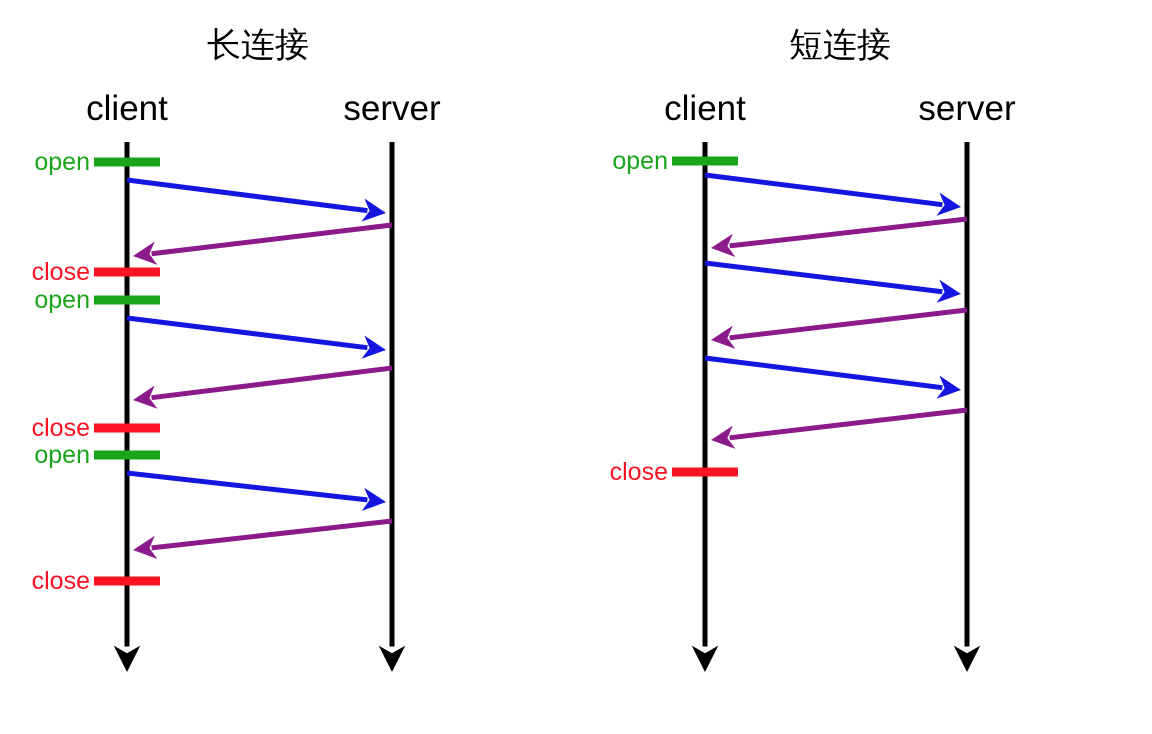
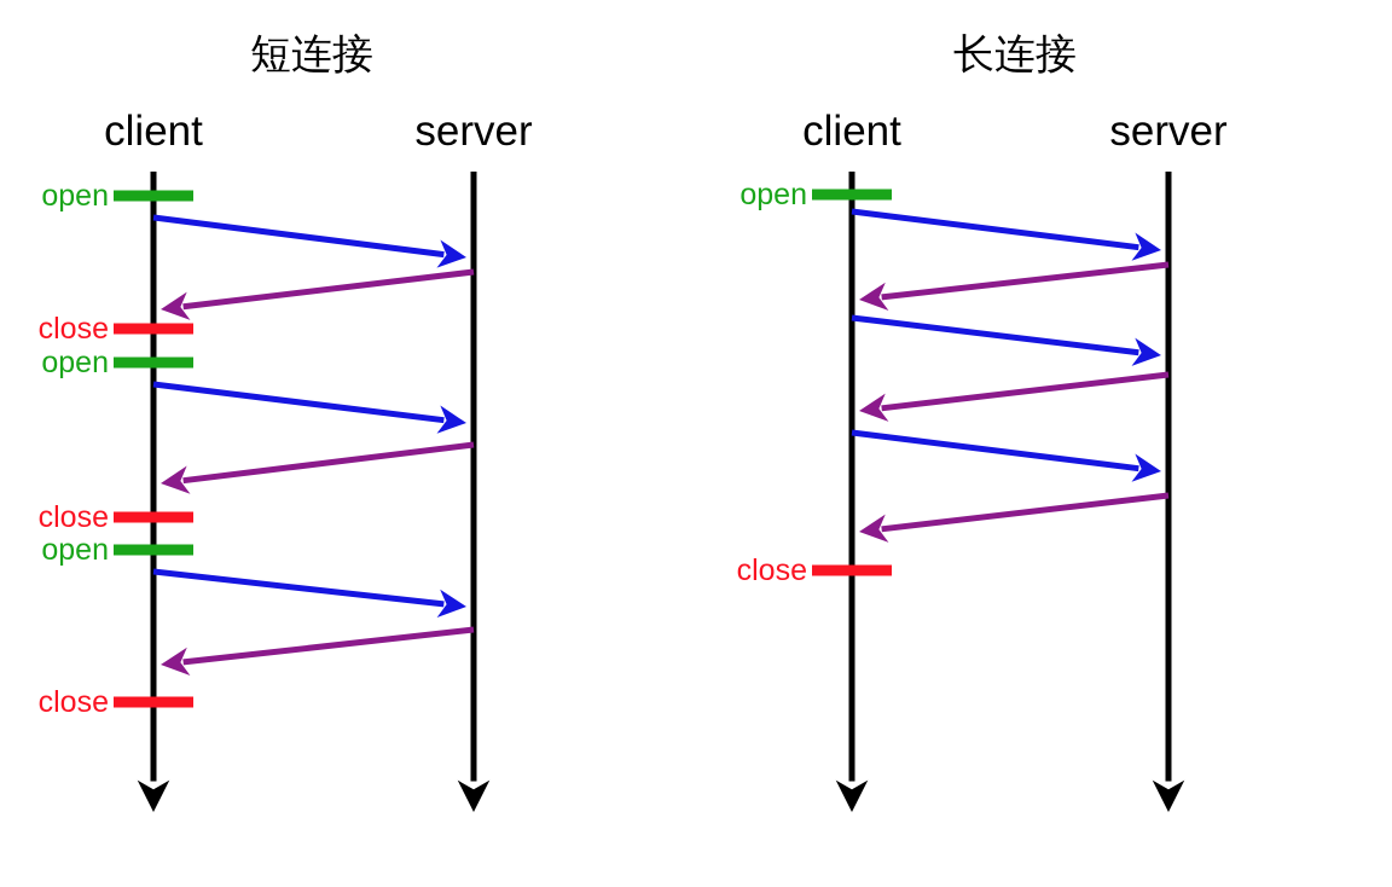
- 长连接
+ 短连接
  client
  server
  open
  close
  open
  close
  open
  close
- 短连接
+ 长连接
  client
  server
  open
  close
